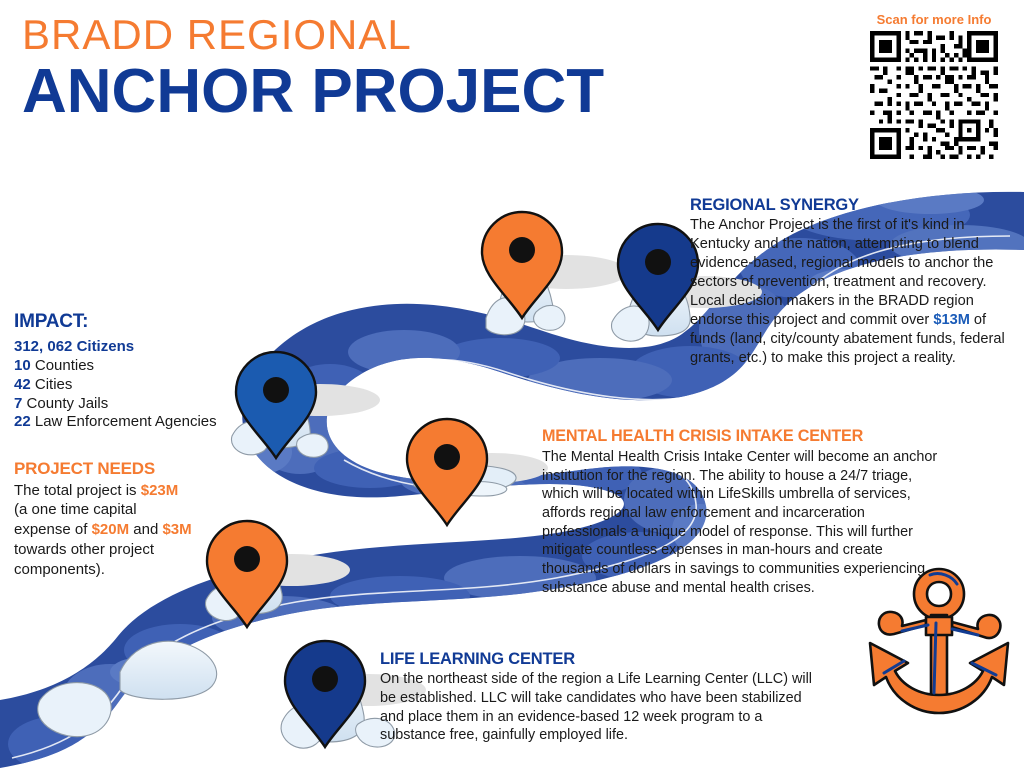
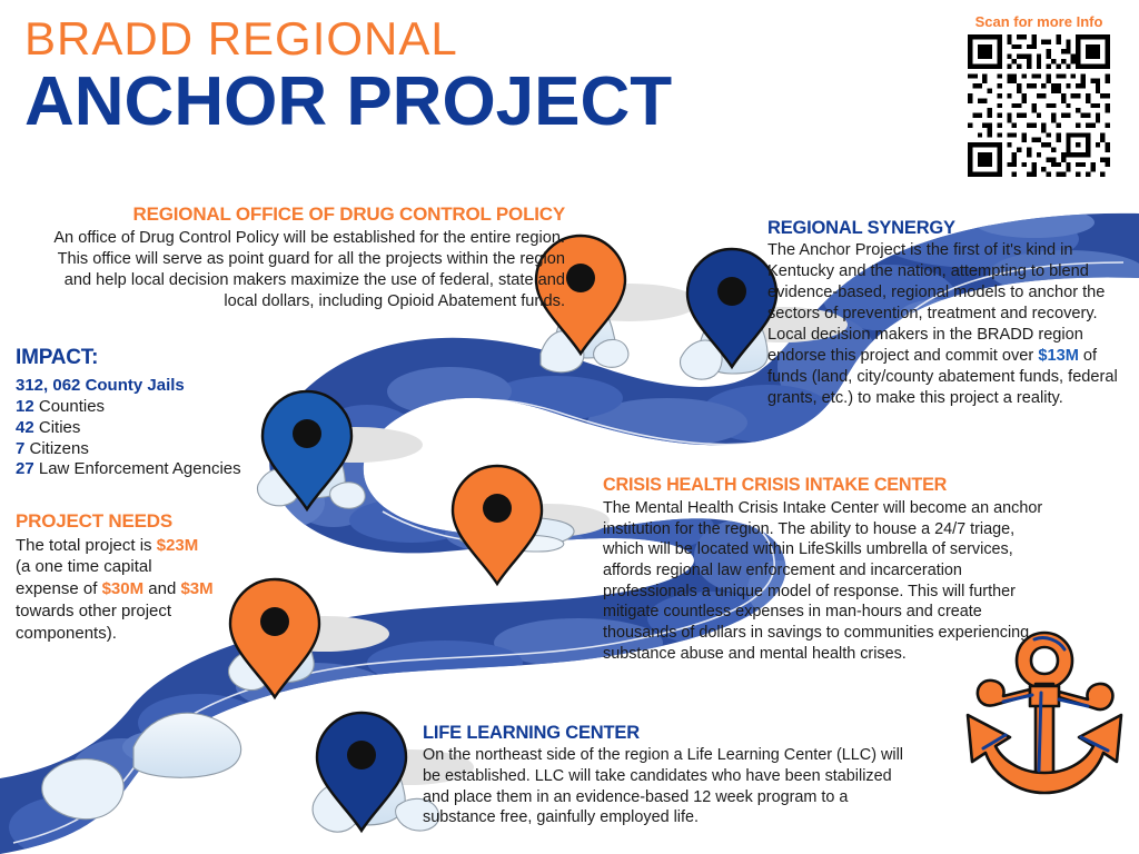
  BRADD REGIONAL
  ANCHOR PROJECT
  Scan for more Info
+ REGIONAL OFFICE OF DRUG CONTROL POLICY
+ An office of Drug Control Policy will be established for the entire region. This office will serve as point guard for all the projects within the region and help local decision makers maximize the use of federal, state and local dollars, including Opioid Abatement funds.
  REGIONAL SYNERGY
  The Anchor Project is the first of it's kind in Kentucky and the nation, attempting to blend evidence-based, regional models to anchor the sectors of prevention, treatment and recovery. Local decision makers in the BRADD region endorse this project and commit over $13M of funds (land, city/county abatement funds, federal grants, etc.) to make this project a reality.
  IMPACT:
- 312, 062 Citizens
+ 312, 062 County Jails
- 10 Counties
+ 12 Counties
  42 Cities
- 7 County Jails
+ 7 Citizens
- 22 Law Enforcement Agencies
+ 27 Law Enforcement Agencies
  PROJECT NEEDS
- The total project is $23M (a one time capital expense of $20M and $3M towards other project components).
+ The total project is $23M (a one time capital expense of $30M and $3M towards other project components).
- MENTAL HEALTH CRISIS INTAKE CENTER
+ CRISIS HEALTH CRISIS INTAKE CENTER
  The Mental Health Crisis Intake Center will become an anchor institution for the region. The ability to house a 24/7 triage, which will be located within LifeSkills umbrella of services, affords regional law enforcement and incarceration professionals a unique model of response. This will further mitigate countless expenses in man-hours and create thousands of dollars in savings to communities experiencing substance abuse and mental health crises.
  LIFE LEARNING CENTER
  On the northeast side of the region a Life Learning Center (LLC) will be established. LLC will take candidates who have been stabilized and place them in an evidence-based 12 week program to a substance free, gainfully employed life.
